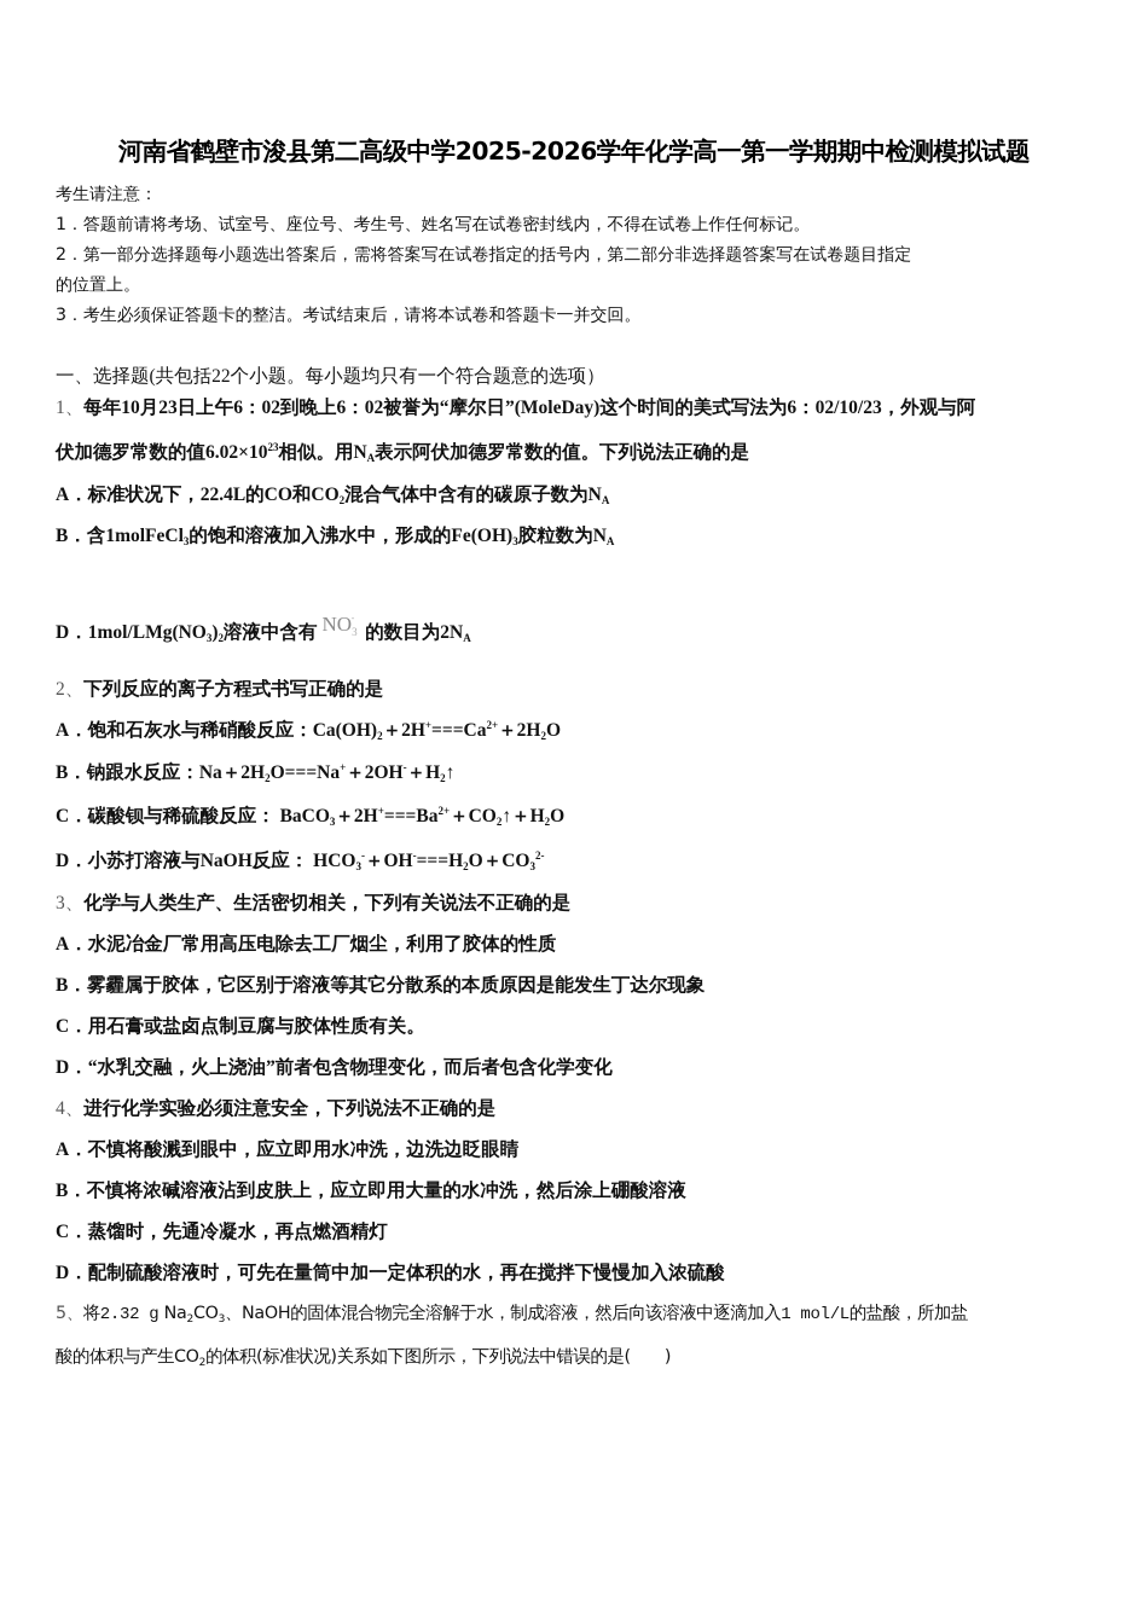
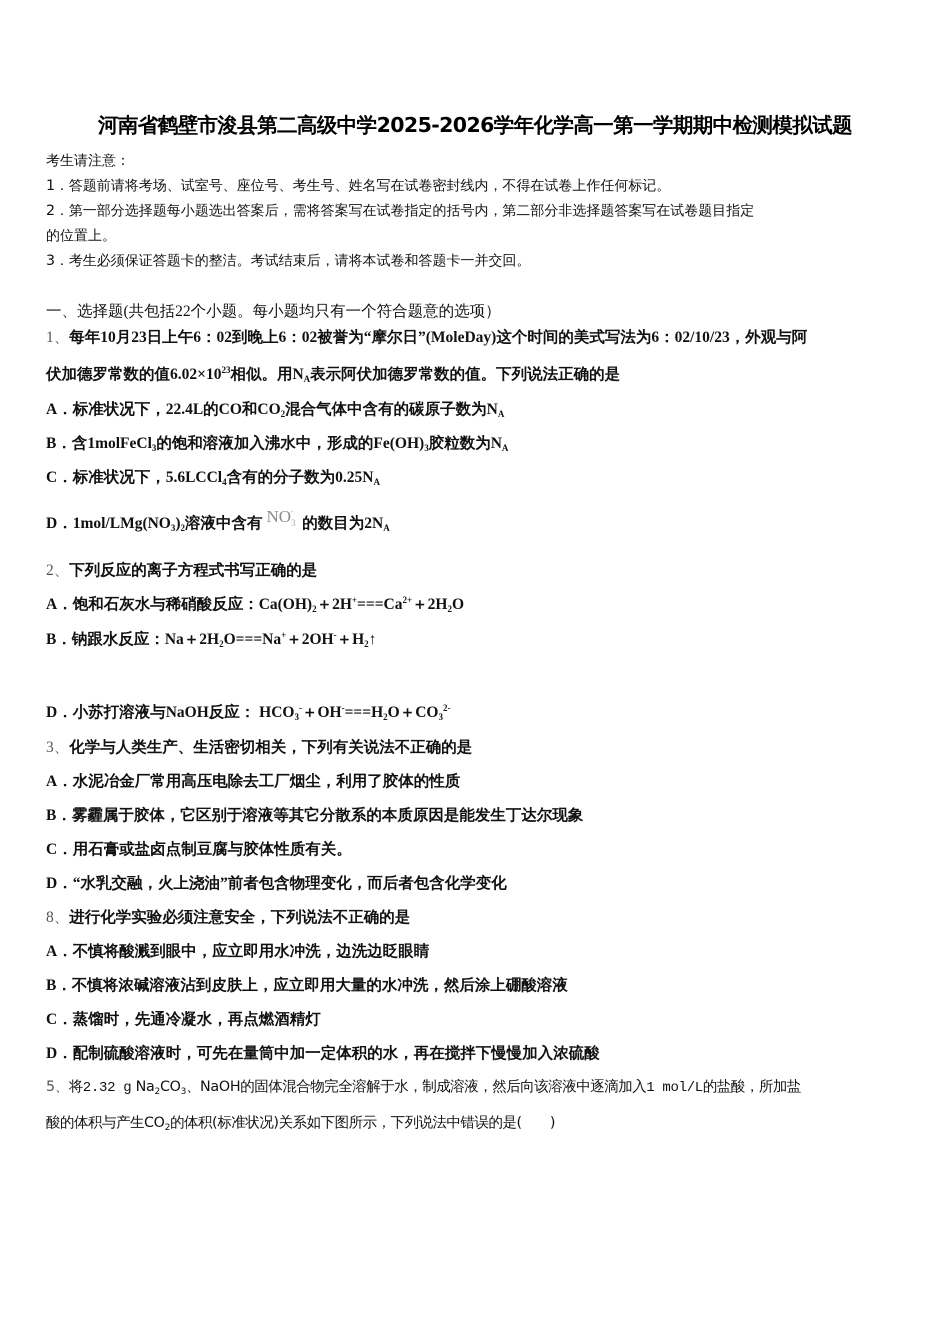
  河南省鹤壁市浚县第二高级中学2025-2026学年化学高一第一学期期中检测模拟试题
  考生请注意：
  1．答题前请将考场、试室号、座位号、考生号、姓名写在试卷密封线内，不得在试卷上作任何标记。
  2．第一部分选择题每小题选出答案后，需将答案写在试卷指定的括号内，第二部分非选择题答案写在试卷题目指定
  的位置上。
  3．考生必须保证答题卡的整洁。考试结束后，请将本试卷和答题卡一并交回。
  一、选择题(共包括22个小题。每小题均只有一个符合题意的选项）
  1、每年10月23日上午6：02到晚上6：02被誉为“摩尔日”(MoleDay)这个时间的美式写法为6：02/10/23，外观与阿
  伏加德罗常数的值6.02×1023相似。用NA表示阿伏加德罗常数的值。下列说法正确的是
  A．标准状况下，22.4L的CO和CO2混合气体中含有的碳原子数为NA
  B．含1molFeCl3的饱和溶液加入沸水中，形成的Fe(OH)3胶粒数为NA
+ C．标准状况下，5.6LCCl4含有的分子数为0.25NA
  D．1mol/LMg(NO3)2溶液中含有 NO3-的数目为2NA
  2、下列反应的离子方程式书写正确的是
  A．饱和石灰水与稀硝酸反应：Ca(OH)2＋2H+===Ca2+＋2H2O
  B．钠跟水反应：Na＋2H2O===Na+＋2OH-＋H2↑
- C．碳酸钡与稀硫酸反应： BaCO3＋2H+===Ba2+＋CO2↑＋H2O
  D．小苏打溶液与NaOH反应： HCO3-＋OH-===H2O＋CO32-
  3、化学与人类生产、生活密切相关，下列有关说法不正确的是
  A．水泥冶金厂常用高压电除去工厂烟尘，利用了胶体的性质
  B．雾霾属于胶体，它区别于溶液等其它分散系的本质原因是能发生丁达尔现象
  C．用石膏或盐卤点制豆腐与胶体性质有关。
  D．“水乳交融，火上浇油”前者包含物理变化，而后者包含化学变化
- 4、进行化学实验必须注意安全，下列说法不正确的是
+ 8、进行化学实验必须注意安全，下列说法不正确的是
  A．不慎将酸溅到眼中，应立即用水冲洗，边洗边眨眼睛
  B．不慎将浓碱溶液沾到皮肤上，应立即用大量的水冲洗，然后涂上硼酸溶液
  C．蒸馏时，先通冷凝水，再点燃酒精灯
  D．配制硫酸溶液时，可先在量筒中加一定体积的水，再在搅拌下慢慢加入浓硫酸
  5、将2.32 g Na2CO3、NaOH的固体混合物完全溶解于水，制成溶液，然后向该溶液中逐滴加入1 mol/L的盐酸，所加盐
  酸的体积与产生CO2的体积(标准状况)关系如下图所示，下列说法中错误的是( )
